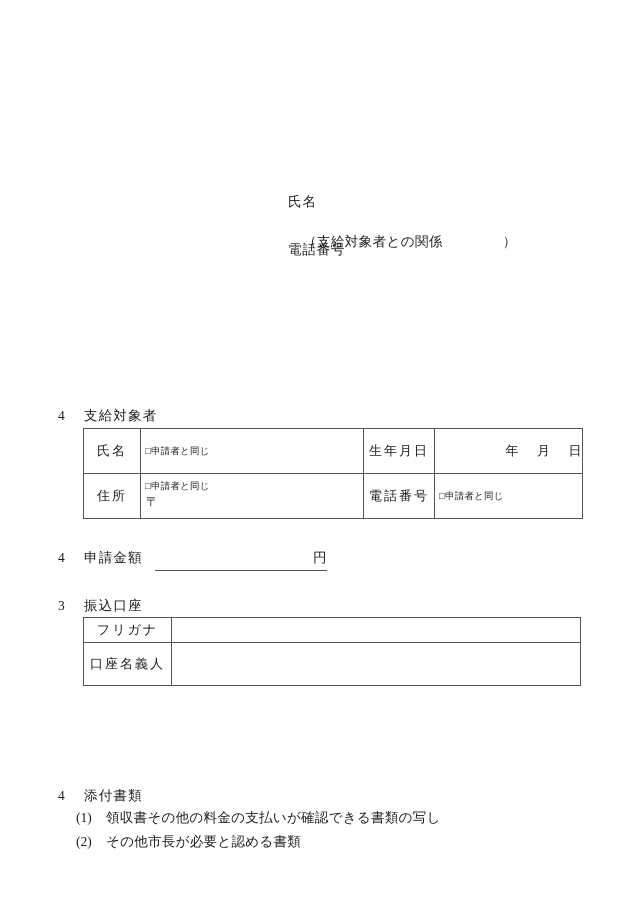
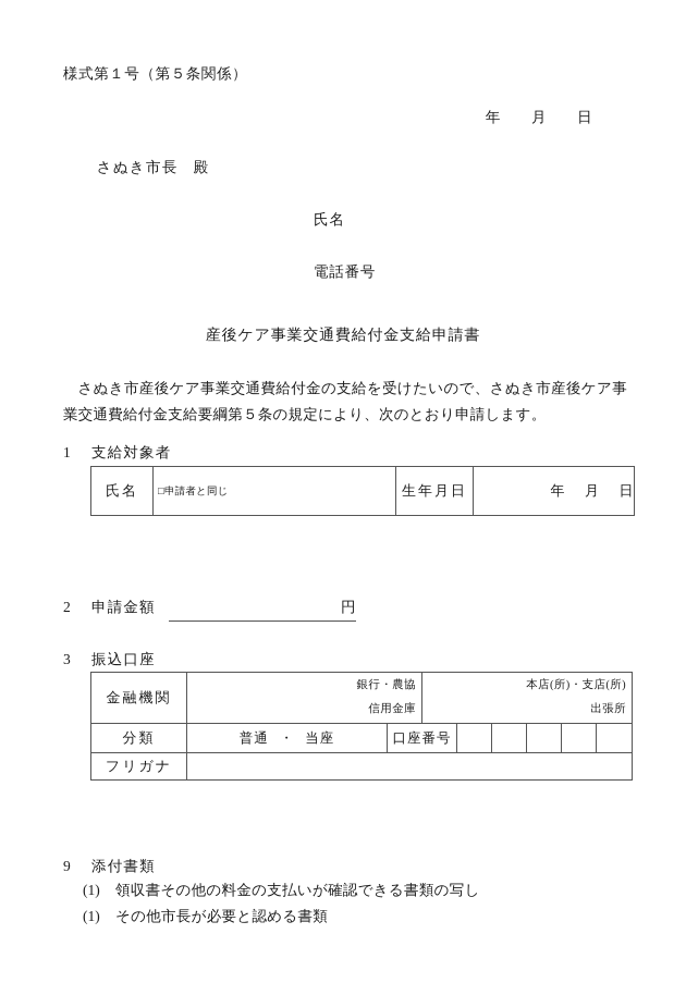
+ 様式第１号（第５条関係）
+ 年 月 日
+ さぬき市長 殿
  氏名
- （支給対象者との関係 ）
  電話番号
+ 産後ケア事業交通費給付金支給申請書
+ さぬき市産後ケア事業交通費給付金の支給を受けたいので、さぬき市産後ケア事業交通費給付金支給要綱第５条の規定により、次のとおり申請します。
- 4 支給対象者
+ 1 支給対象者
  氏名	□申請者と同じ	生年月日	年 月 日
- 住所	□申請者と同じ 〒	電話番号	□申請者と同じ
- 4 申請金額
+ 2 申請金額
  円
  3 振込口座
+ 金融機関	銀行・農協 信用金庫	本店(所)・支店(所) 出張所
+ 分類	普通 ・ 当座	口座番号
  フリガナ
- 口座名義人
- 4 添付書類
+ 9 添付書類
  (1) 領収書その他の料金の支払いが確認できる書類の写し
- (2) その他市長が必要と認める書類
+ (1) その他市長が必要と認める書類
